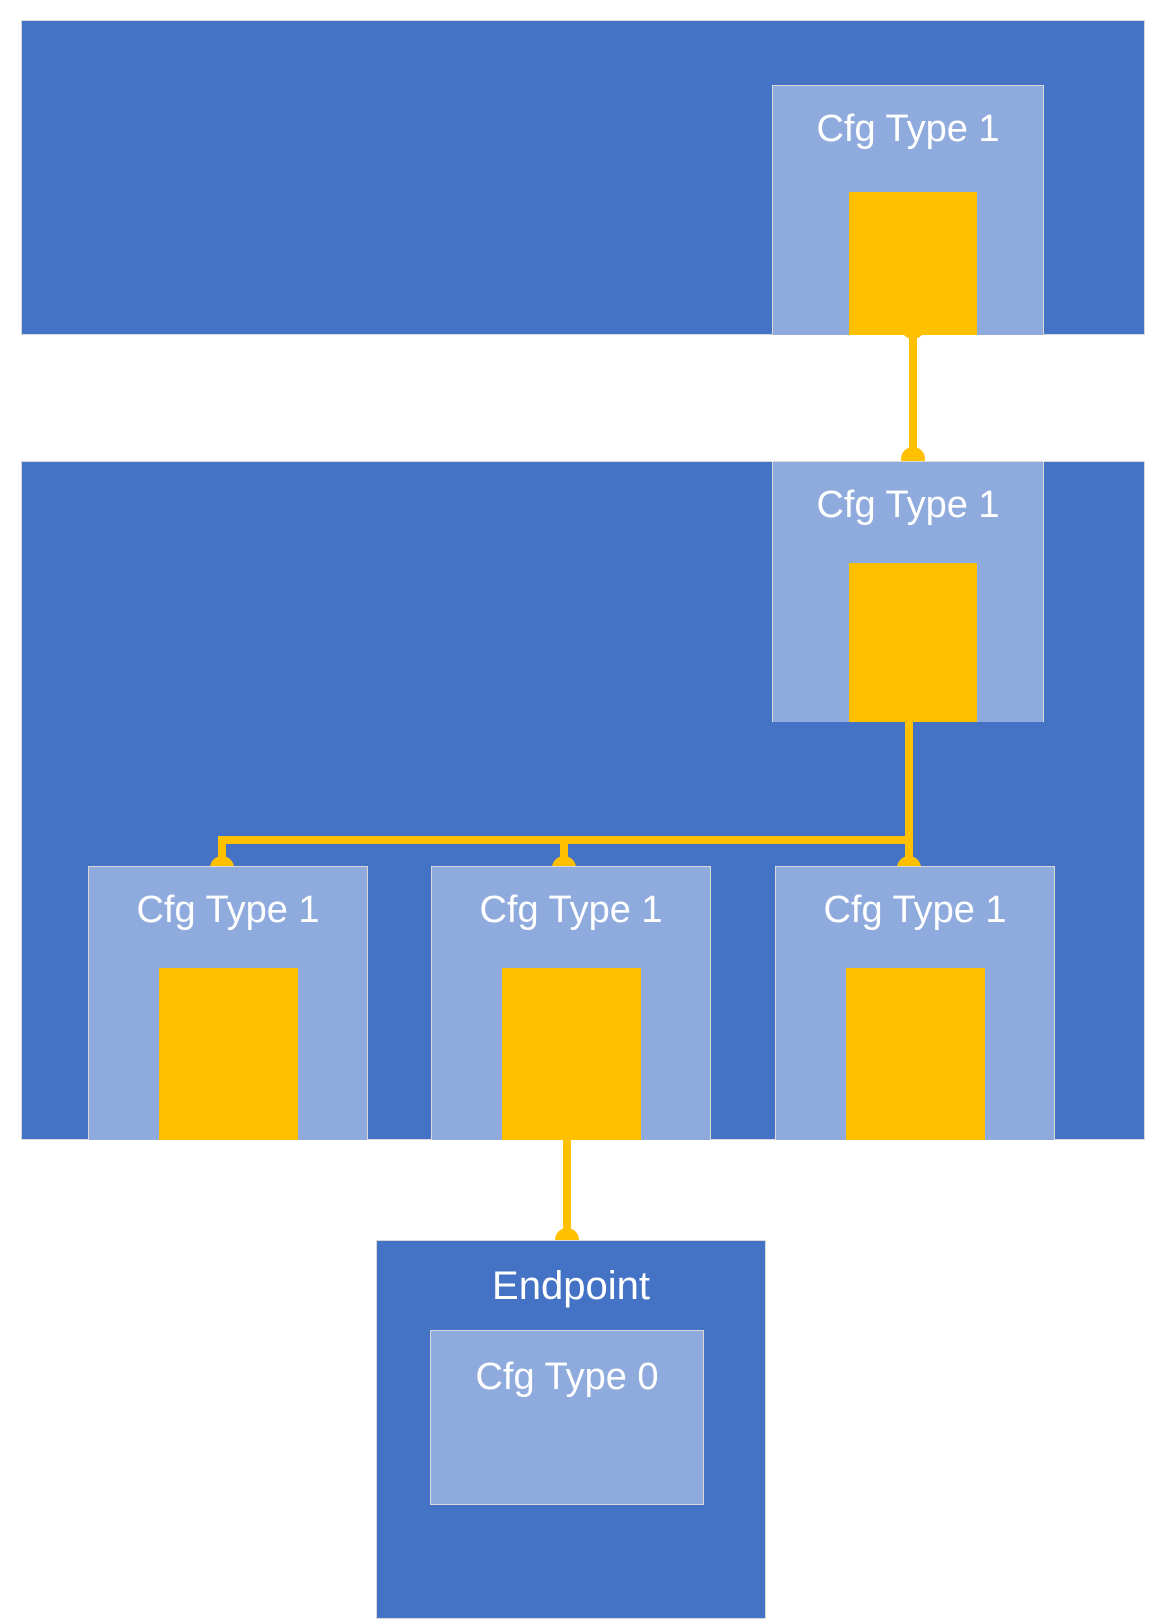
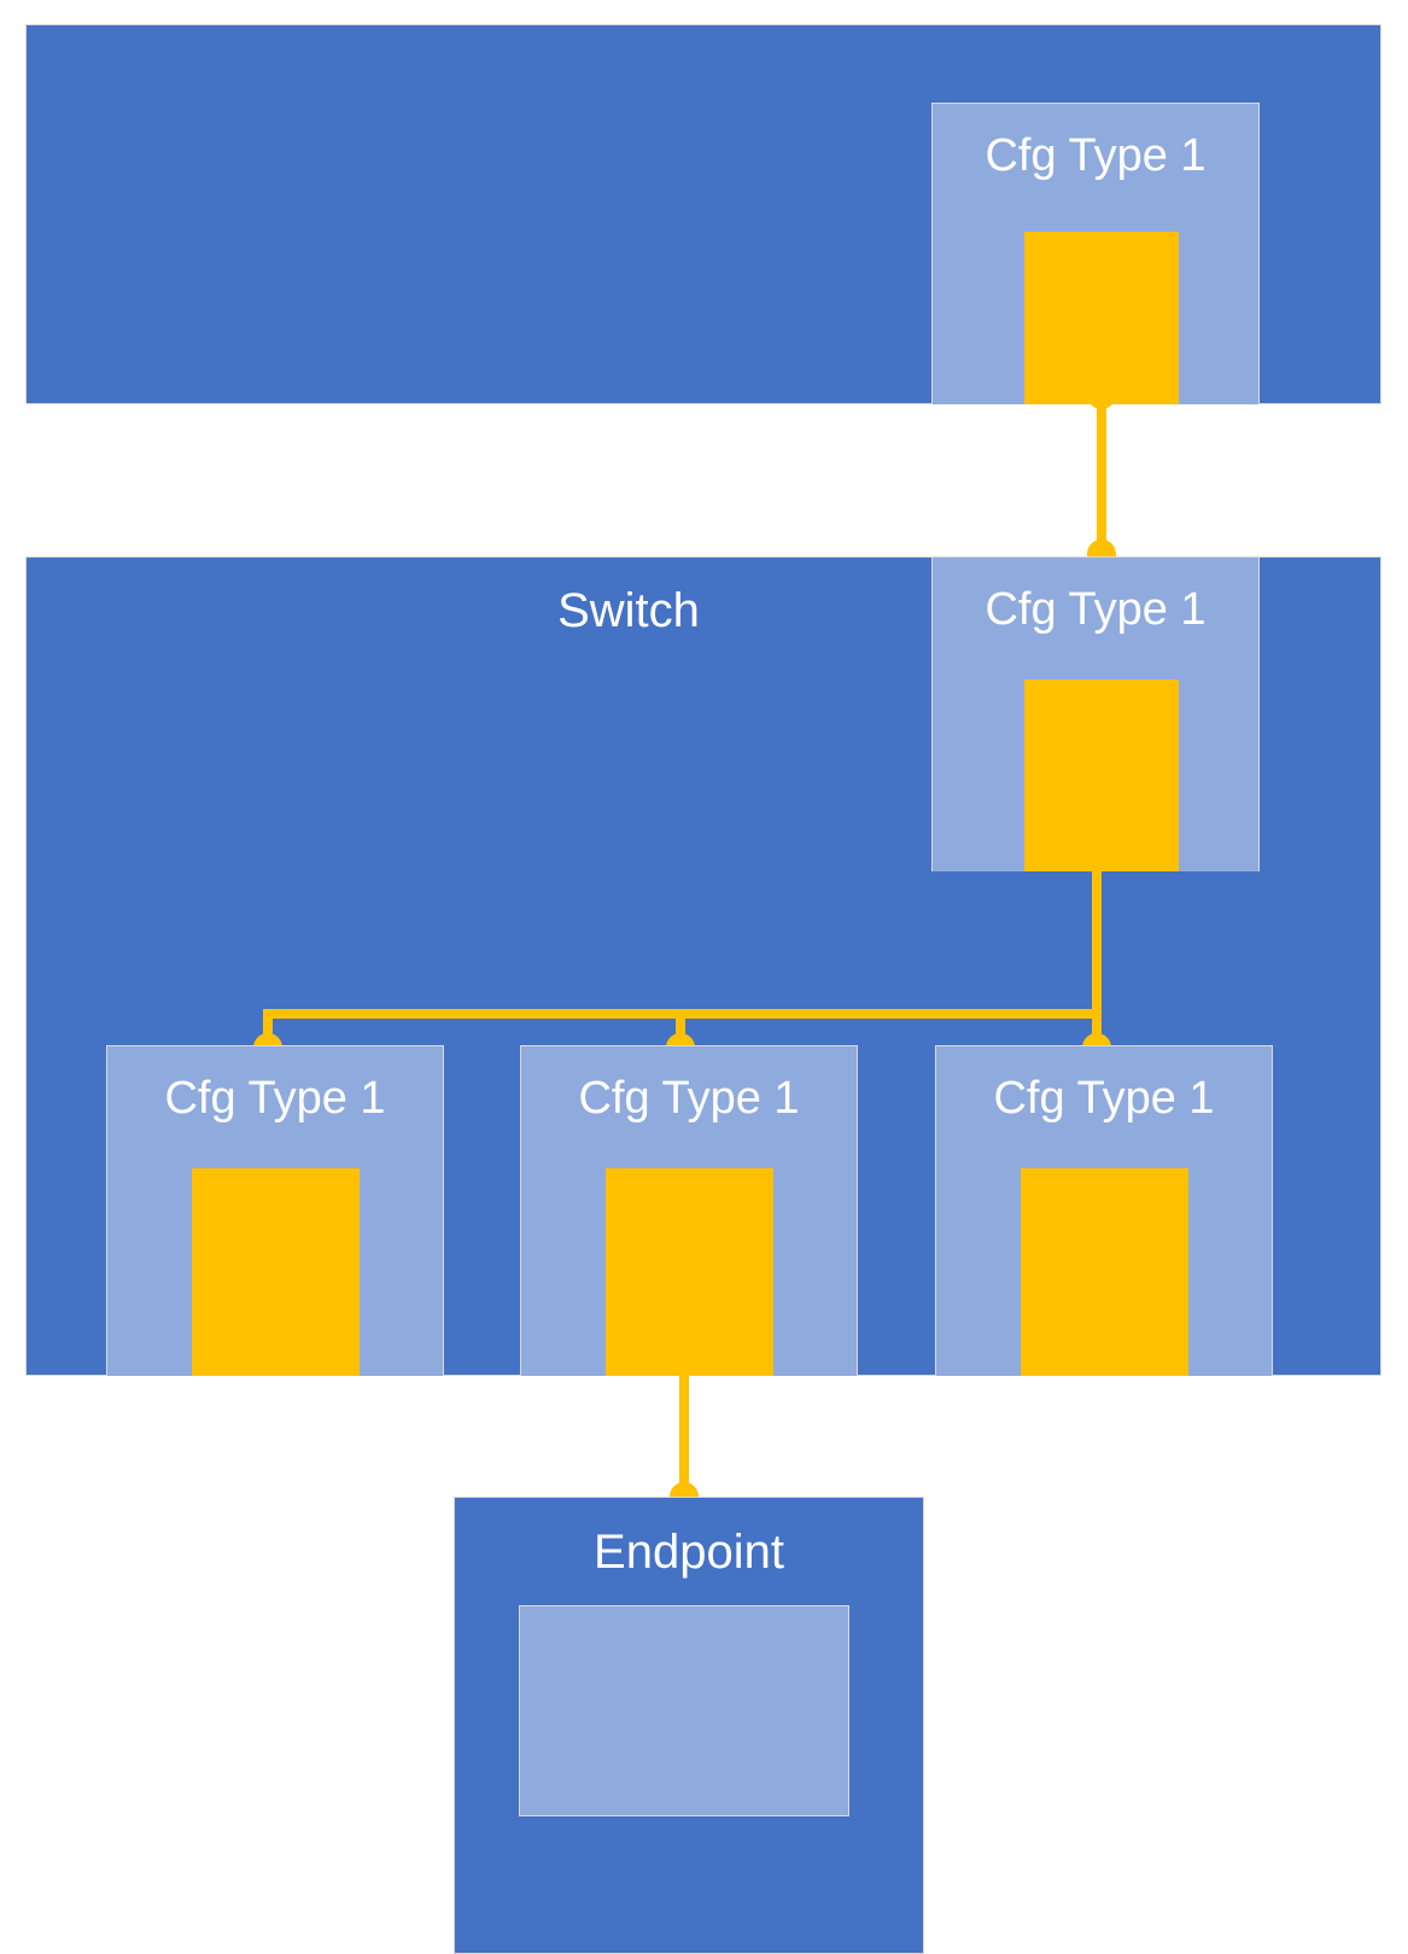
  Cfg Type 1
+ Switch
  Cfg Type 1
  Cfg Type 1
  Cfg Type 1
  Cfg Type 1
  Endpoint
- Cfg Type 0
